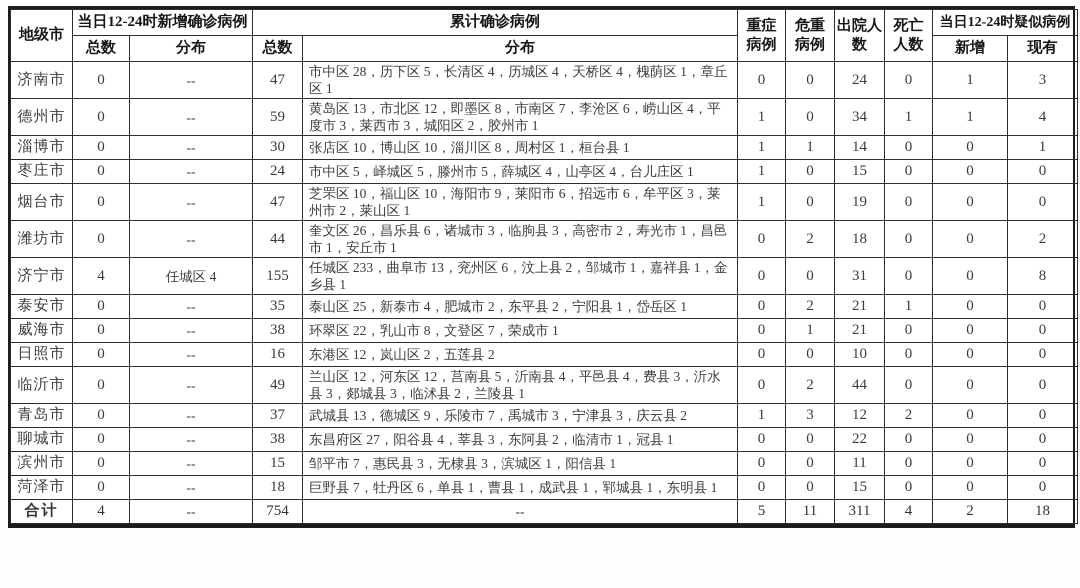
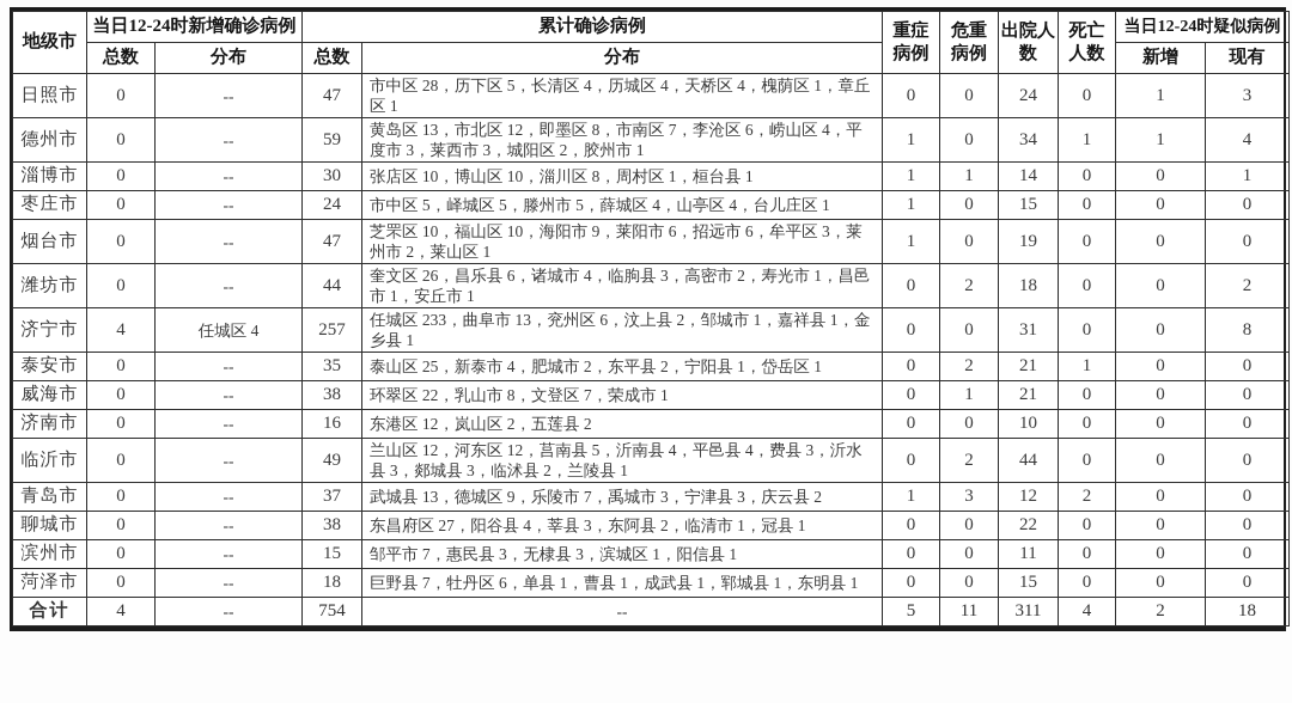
  地级市	当日12-24时新增确诊病例	累计确诊病例	重症病例	危重病例	出院人数	死亡人数	当日12-24时疑似病例
  总数	分布	总数	分布	新增	现有
- 济南市	0	--	47	市中区 28，历下区 5，长清区 4，历城区 4，天桥区 4，槐荫区 1，章丘区 1	0	0	24	0	1	3
+ 日照市	0	--	47	市中区 28，历下区 5，长清区 4，历城区 4，天桥区 4，槐荫区 1，章丘区 1	0	0	24	0	1	3
  德州市	0	--	59	黄岛区 13，市北区 12，即墨区 8，市南区 7，李沧区 6，崂山区 4，平度市 3，莱西市 3，城阳区 2，胶州市 1	1	0	34	1	1	4
  淄博市	0	--	30	张店区 10，博山区 10，淄川区 8，周村区 1，桓台县 1	1	1	14	0	0	1
  枣庄市	0	--	24	市中区 5，峄城区 5，滕州市 5，薛城区 4，山亭区 4，台儿庄区 1	1	0	15	0	0	0
  烟台市	0	--	47	芝罘区 10，福山区 10，海阳市 9，莱阳市 6，招远市 6，牟平区 3，莱州市 2，莱山区 1	1	0	19	0	0	0
- 潍坊市	0	--	44	奎文区 26，昌乐县 6，诸城市 3，临朐县 3，高密市 2，寿光市 1，昌邑市 1，安丘市 1	0	2	18	0	0	2
+ 潍坊市	0	--	44	奎文区 26，昌乐县 6，诸城市 4，临朐县 3，高密市 2，寿光市 1，昌邑市 1，安丘市 1	0	2	18	0	0	2
- 济宁市	4	任城区 4	155	任城区 233，曲阜市 13，兖州区 6，汶上县 2，邹城市 1，嘉祥县 1，金乡县 1	0	0	31	0	0	8
+ 济宁市	4	任城区 4	257	任城区 233，曲阜市 13，兖州区 6，汶上县 2，邹城市 1，嘉祥县 1，金乡县 1	0	0	31	0	0	8
  泰安市	0	--	35	泰山区 25，新泰市 4，肥城市 2，东平县 2，宁阳县 1，岱岳区 1	0	2	21	1	0	0
  威海市	0	--	38	环翠区 22，乳山市 8，文登区 7，荣成市 1	0	1	21	0	0	0
- 日照市	0	--	16	东港区 12，岚山区 2，五莲县 2	0	0	10	0	0	0
+ 济南市	0	--	16	东港区 12，岚山区 2，五莲县 2	0	0	10	0	0	0
  临沂市	0	--	49	兰山区 12，河东区 12，莒南县 5，沂南县 4，平邑县 4，费县 3，沂水县 3，郯城县 3，临沭县 2，兰陵县 1	0	2	44	0	0	0
  青岛市	0	--	37	武城县 13，德城区 9，乐陵市 7，禹城市 3，宁津县 3，庆云县 2	1	3	12	2	0	0
  聊城市	0	--	38	东昌府区 27，阳谷县 4，莘县 3，东阿县 2，临清市 1，冠县 1	0	0	22	0	0	0
  滨州市	0	--	15	邹平市 7，惠民县 3，无棣县 3，滨城区 1，阳信县 1	0	0	11	0	0	0
  菏泽市	0	--	18	巨野县 7，牡丹区 6，单县 1，曹县 1，成武县 1，郓城县 1，东明县 1	0	0	15	0	0	0
  合计	4	--	754	--	5	11	311	4	2	18
